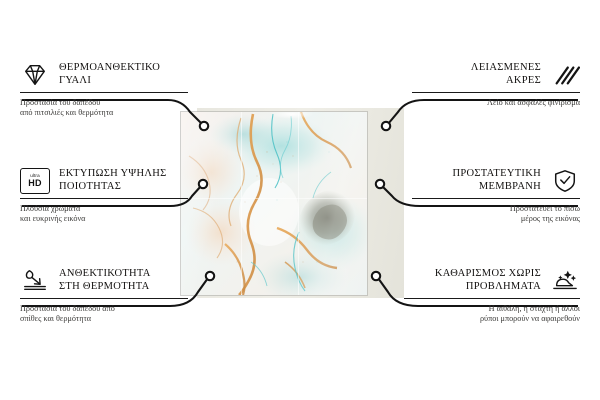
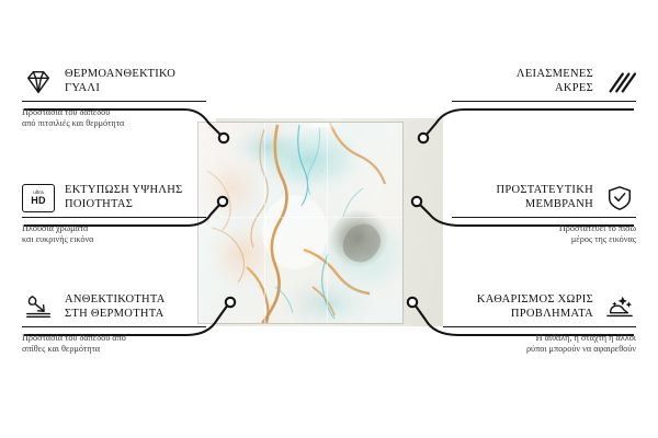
  ΘΕΡΜΟΑΝΘΕΚΤΙΚΟ
  ΓΥΑΛΙ
  Προστασία του δαπέδου
  από πιτσιλιές και θερμότητα
  HD
  ΕΚΤΥΠΩΣΗ ΥΨΗΛΗΣ
  ΠΟΙΟΤΗΤΑΣ
  Πλούσια χρώματα
  και ευκρινής εικόνα
  ΑΝΘΕΚΤΙΚΟΤΗΤΑ
  ΣΤΗ ΘΕΡΜΟΤΗΤΑ
  Προστασία του δαπέδου από
  σπίθες και θερμότητα
  ΛΕΙΑΣΜΕΝΕΣ
  ΑΚΡΕΣ
- Λείο και ασφαλές φινίρισμα
  ΠΡΟΣΤΑΤΕΥΤΙΚΗ
  ΜΕΜΒΡΑΝΗ
  Προστατεύει το πίσω
  μέρος της εικόνας
  ΚΑΘΑΡΙΣΜΟΣ ΧΩΡΙΣ
  ΠΡΟΒΛΗΜΑΤΑ
  Η αιθάλη, η στάχτη ή άλλοι
  ρύποι μπορούν να αφαιρεθούν
